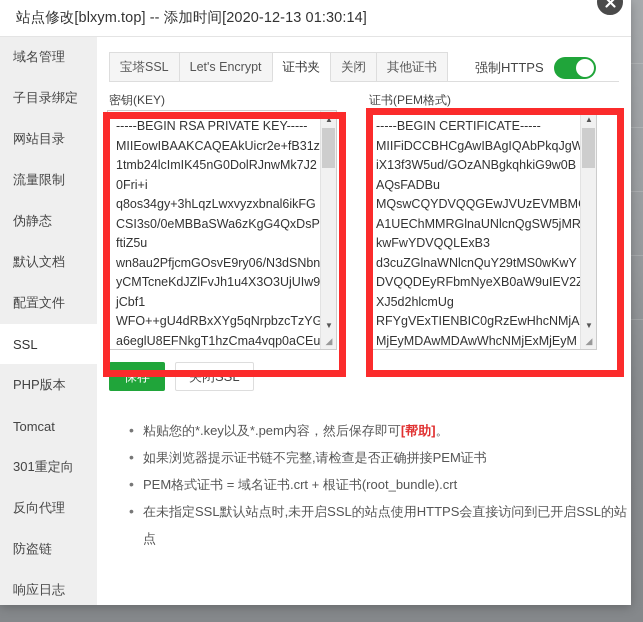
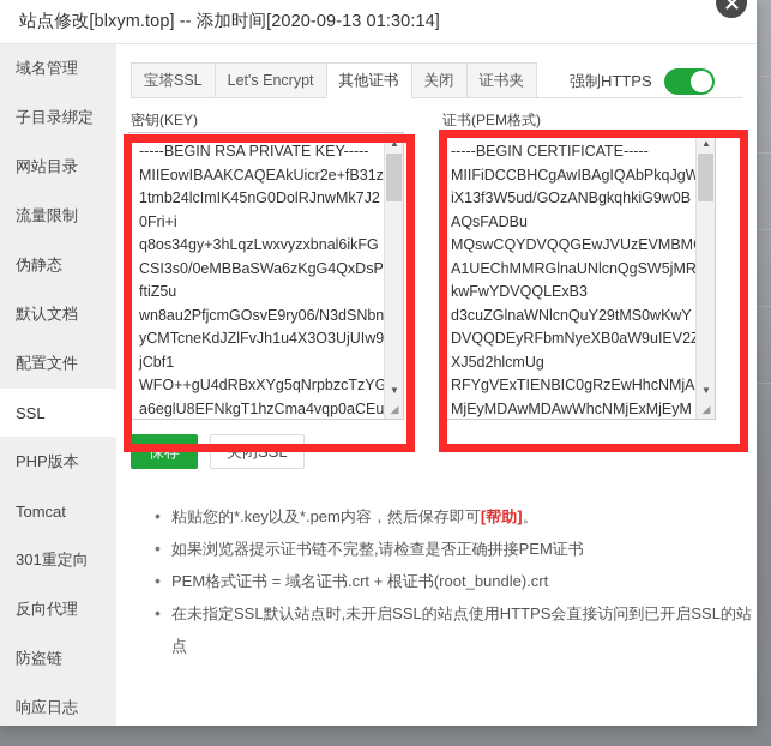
- 站点修改[blxym.top] -- 添加时间[2020-12-13 01:30:14]
+ 站点修改[blxym.top] -- 添加时间[2020-09-13 01:30:14]
  域名管理
  子目录绑定
  网站目录
  流量限制
  伪静态
  默认文档
  配置文件
  SSL
  PHP版本
  Tomcat
  301重定向
  反向代理
  防盗链
  响应日志
  宝塔SSL
  Let's Encrypt
- 证书夹
+ 其他证书
  关闭
- 其他证书
+ 证书夹
  强制HTTPS
  密钥(KEY)
  -----BEGIN RSA PRIVATE KEY-----
  MIIEowIBAAKCAQEAkUicr2e+fB31z
  1tmb24lcImIK45nG0DolRJnwMk7J2
  0Fri+i
  q8os34gy+3hLqzLwxvyzxbnal6ikFG
  CSI3s0/0eMBBaSWa6zKgG4QxDsP
  ftiZ5u
  wn8au2PfjcmGOsvE9ry06/N3dSNbn
  yCMTcneKdJZlFvJh1u4X3O3UjUIw9
  jCbf1
  WFO++gU4dRBxXYg5qNrpbzcTzYG
  a6eglU8EFNkgT1hzCma4vqp0aCEu
  ▲
  ▼
  ◢
  证书(PEM格式)
  -----BEGIN CERTIFICATE-----
  MIIFiDCCBHCgAwIBAgIQAbPkqJgW
  iX13f3W5ud/GOzANBgkqhkiG9w0B
  AQsFADBu
  MQswCQYDVQQGEwJVUzEVMBM
  A1UEChMMRGlnaUNlcnQgSW5jMR
  kwFwYDVQQLExB3
  d3cuZGlnaWNlcnQuY29tMS0wKwY
  DVQQDEyRFbmNyeXB0aW9uIEV2
  XJ5d2hlcmUg
  RFYgVExTIENBIC0gRzEwHhcNMjA
  MjEyMDAwMDAwWhcNMjExMjEyM
  ▲
  ▼
  ◢
  保存
  关闭SSL
  粘贴您的*.key以及*.pem内容，然后保存即可[帮助]。
  如果浏览器提示证书链不完整,请检查是否正确拼接PEM证书
  PEM格式证书 = 域名证书.crt + 根证书(root_bundle).crt
  在未指定SSL默认站点时,未开启SSL的站点使用HTTPS会直接访问到已开启SSL的站点
